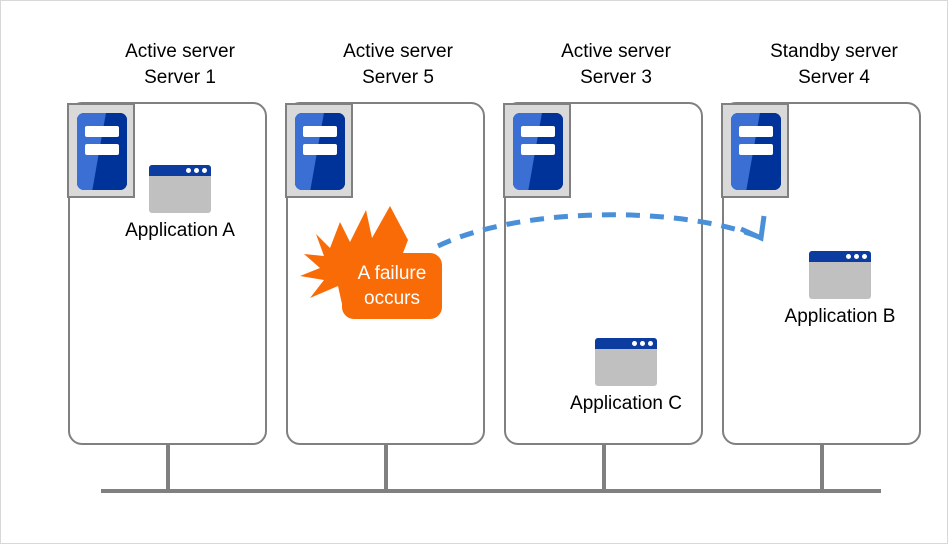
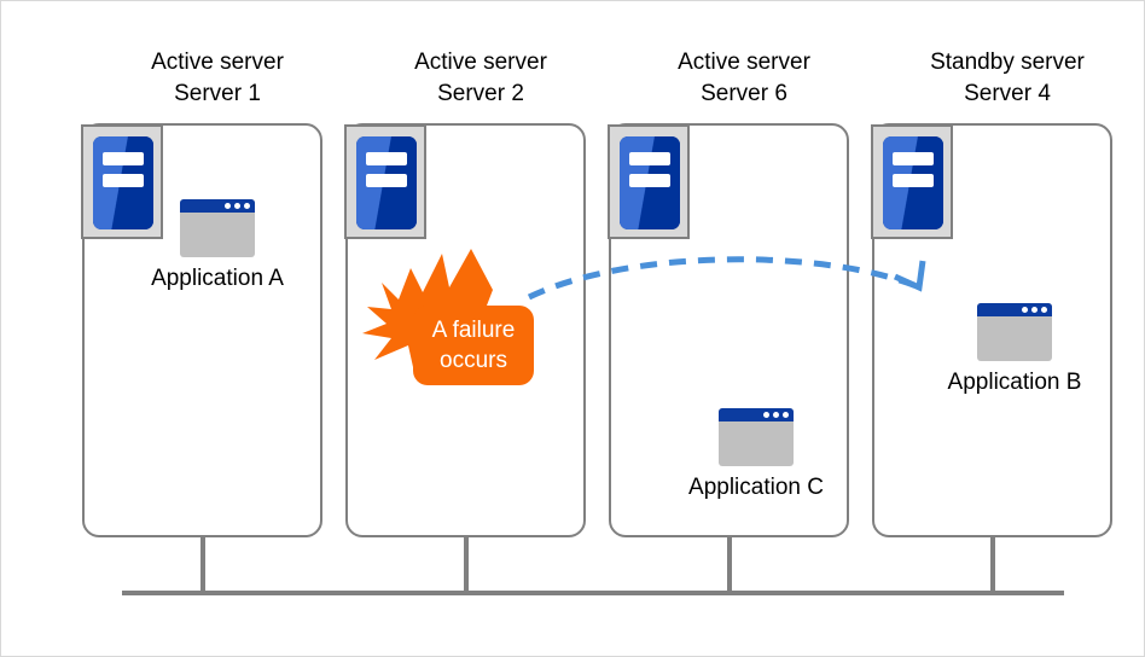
  Active server
  Server 1
  Active server
- Server 5
+ Server 2
  Active server
- Server 3
+ Server 6
  Standby server
  Server 4
  Application A
  Application C
  Application B
  A failure
  occurs
